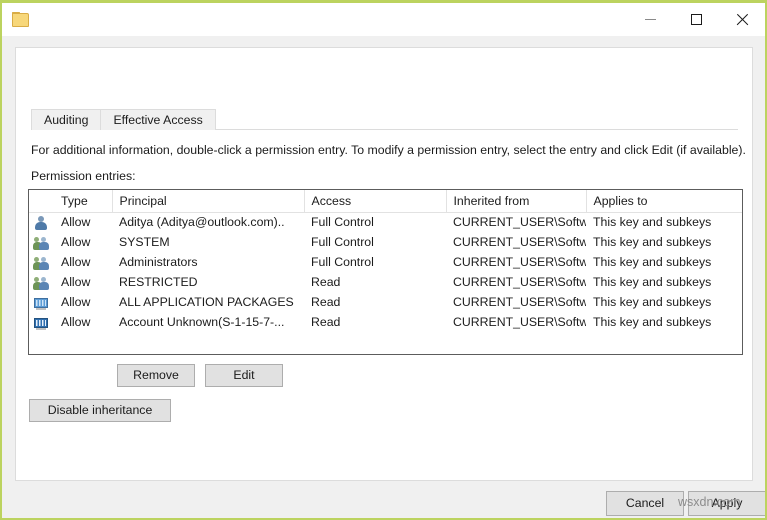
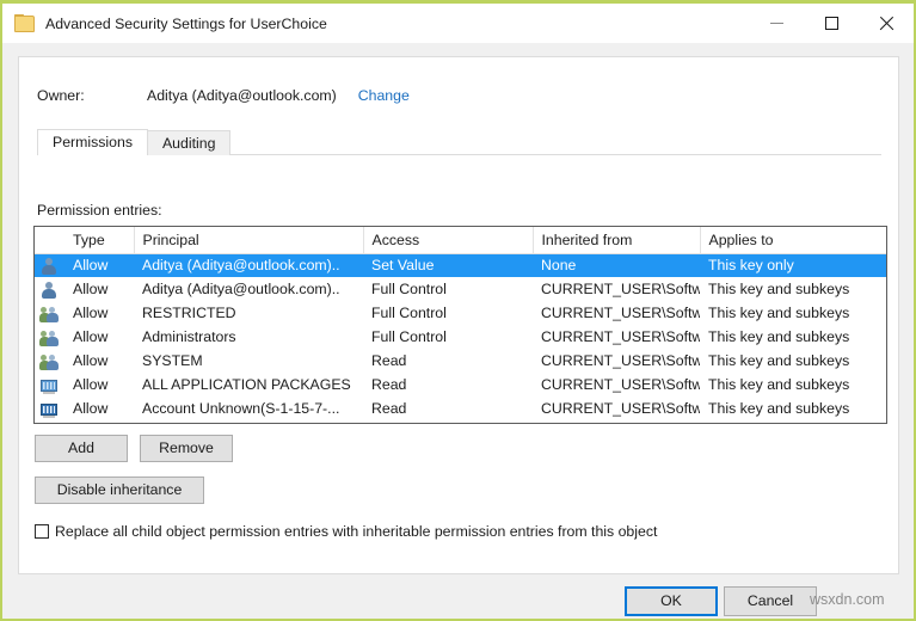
+ Advanced Security Settings for UserChoice
+ Owner:
+ Aditya (Aditya@outlook.com)
+ Change
+ Permissions
  Auditing
- Effective Access
- For additional information, double-click a permission entry. To modify a permission entry, select the entry and click Edit (if available).
  Permission entries:
  	Type	Principal	Access	Inherited from	Applies to
+ 	Allow	Aditya (Aditya@outlook.com)..	Set Value	None	This key only
  	Allow	Aditya (Aditya@outlook.com)..	Full Control	CURRENT_USER\Softw	This key and subkeys
- 	Allow	SYSTEM	Full Control	CURRENT_USER\Softw	This key and subkeys
+ 	Allow	RESTRICTED	Full Control	CURRENT_USER\Softw	This key and subkeys
  	Allow	Administrators	Full Control	CURRENT_USER\Softw	This key and subkeys
- 	Allow	RESTRICTED	Read	CURRENT_USER\Softw	This key and subkeys
+ 	Allow	SYSTEM	Read	CURRENT_USER\Softw	This key and subkeys
  	Allow	ALL APPLICATION PACKAGES	Read	CURRENT_USER\Softw	This key and subkeys
  	Allow	Account Unknown(S-1-15-7-...	Read	CURRENT_USER\Softw	This key and subkeys
+ Add
  Remove
- Edit
  Disable inheritance
+ Replace all child object permission entries with inheritable permission entries from this object
+ OK
  Cancel
- Apply
  wsxdn.com
